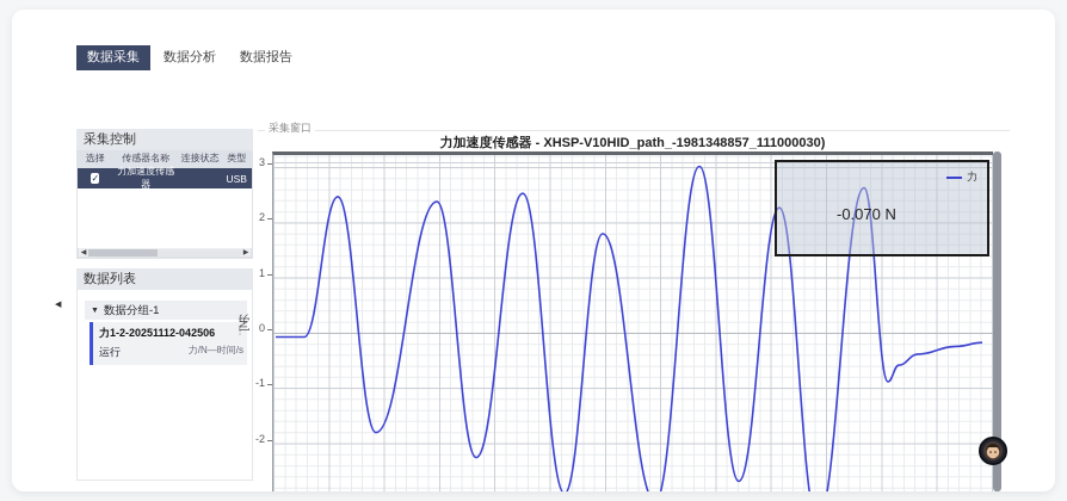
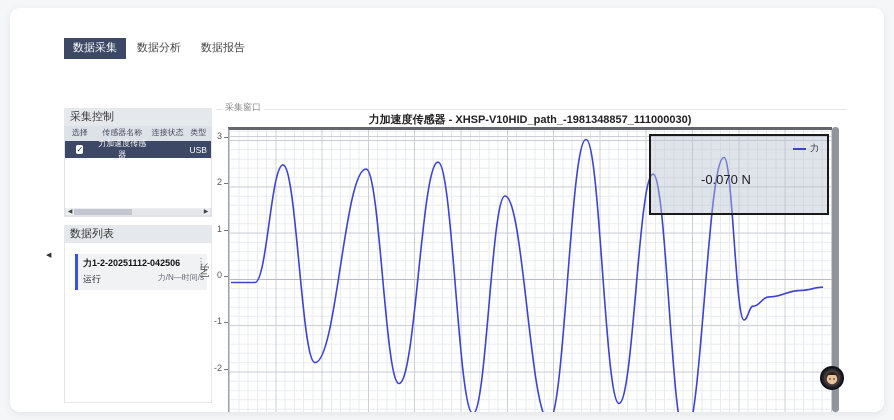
  数据采集
  数据分析
  数据报告
  采集控制
  选择
  传感器名称
  连接状态
  类型
  ✓
  力加速度传感器
  USB
  数据列表
- 数据分组-1
  力1-2-20251112-042506
  ⋮
  运行
  力/N—时间/s
  采集窗口
  力加速度传感器 - XHSP-V10HID_path_-1981348857_111000030)
  3
  2
  1
  0
  -1
  -2
  力
  -0.070 N
